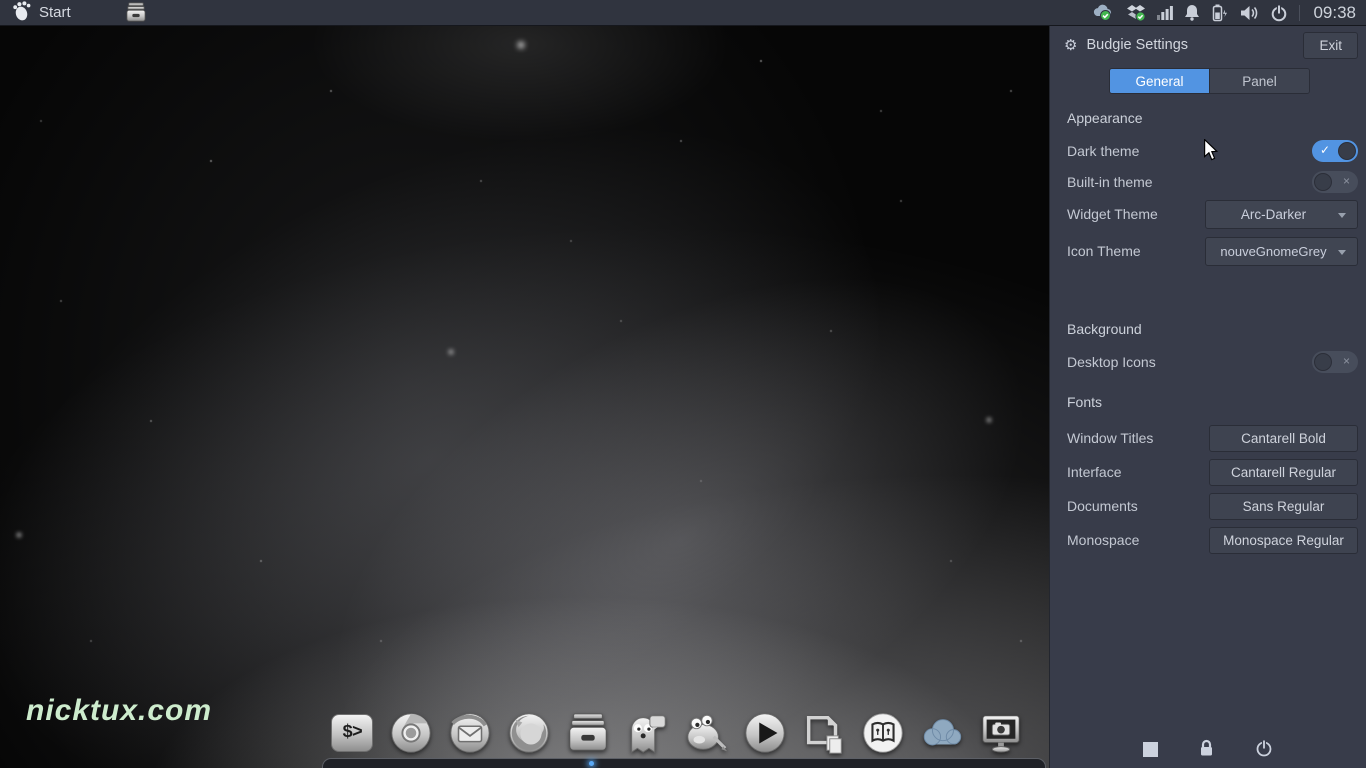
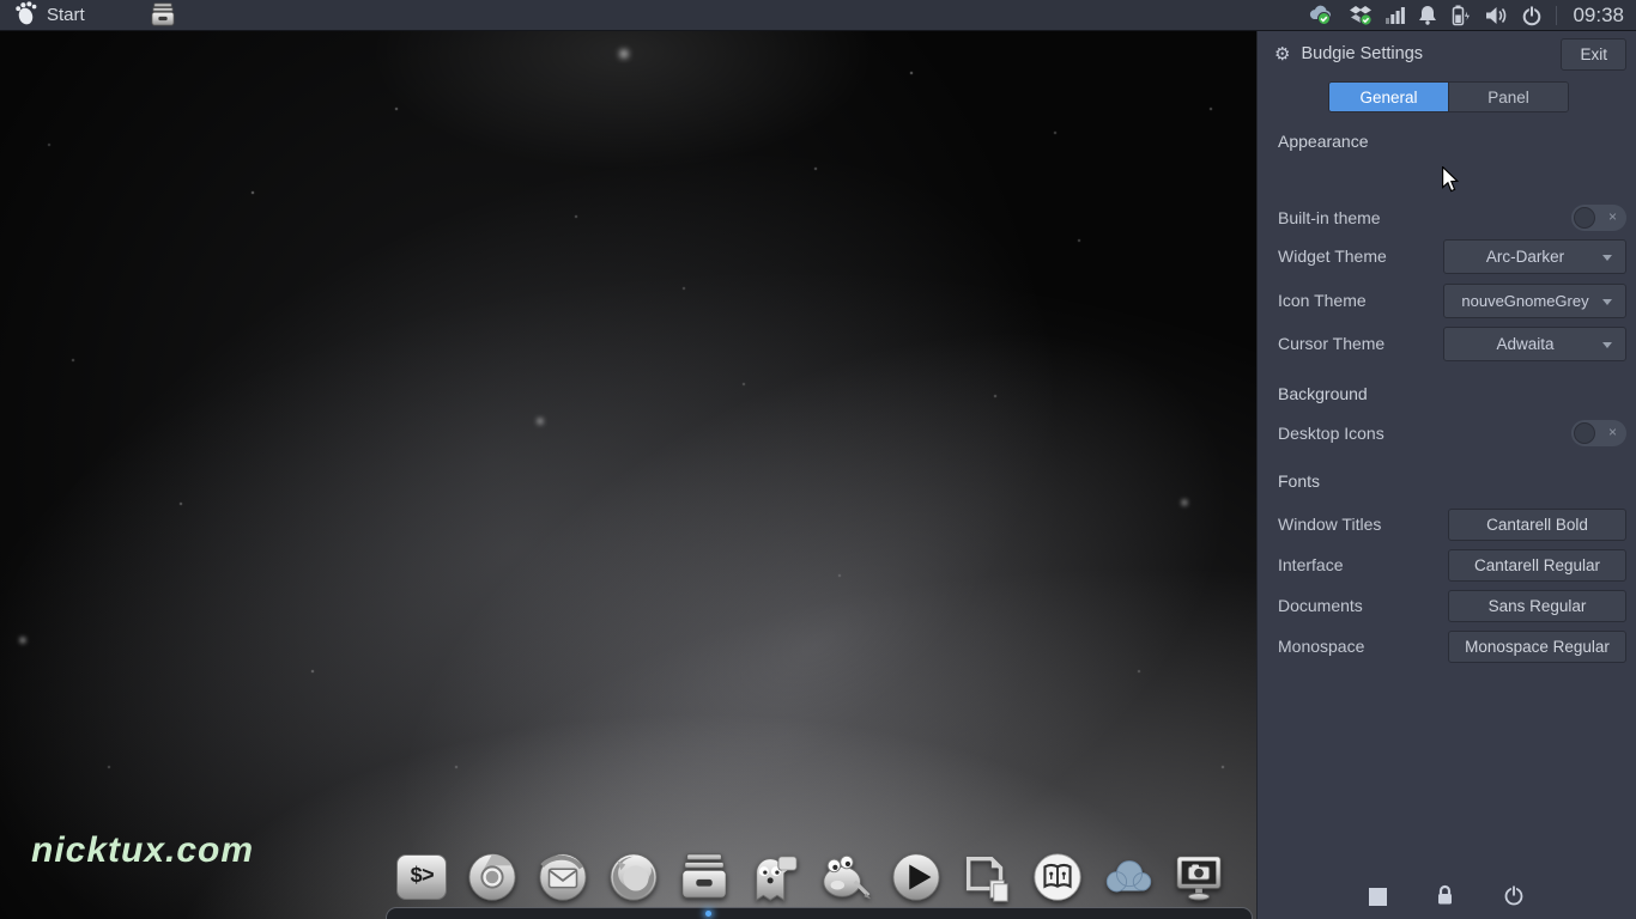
  nicktux.com
  Start
  09:38
  $>
  ⚙
  Budgie Settings
  Exit
  General
  Panel
  Appearance
- Dark theme
- ✓
  Built-in theme
  ×
  Widget Theme
  Arc-Darker
  Icon Theme
  nouveGnomeGrey
+ Cursor Theme
+ Adwaita
  Background
  Desktop Icons
  ×
  Fonts
  Window Titles
  Cantarell Bold
  Interface
  Cantarell Regular
  Documents
  Sans Regular
  Monospace
  Monospace Regular
